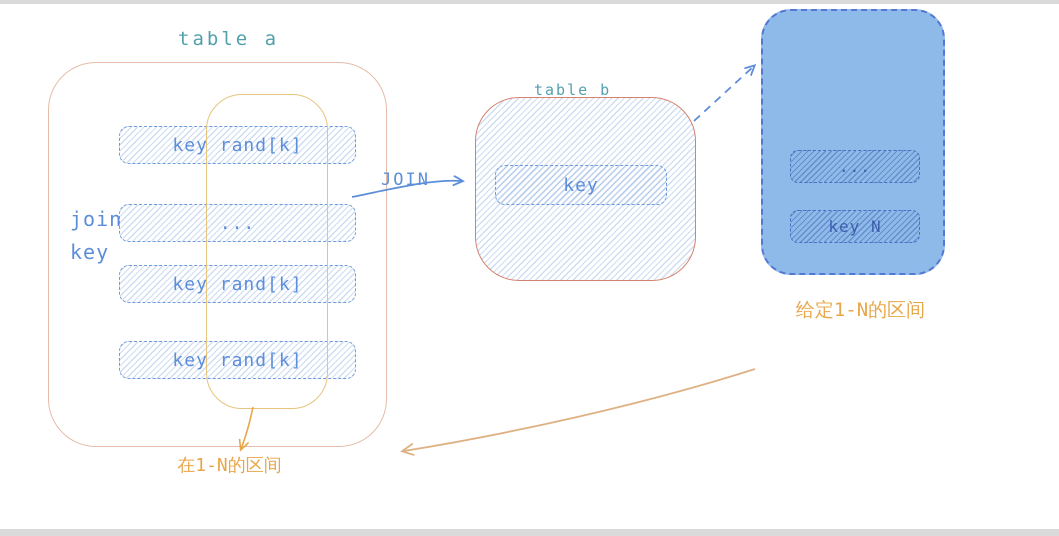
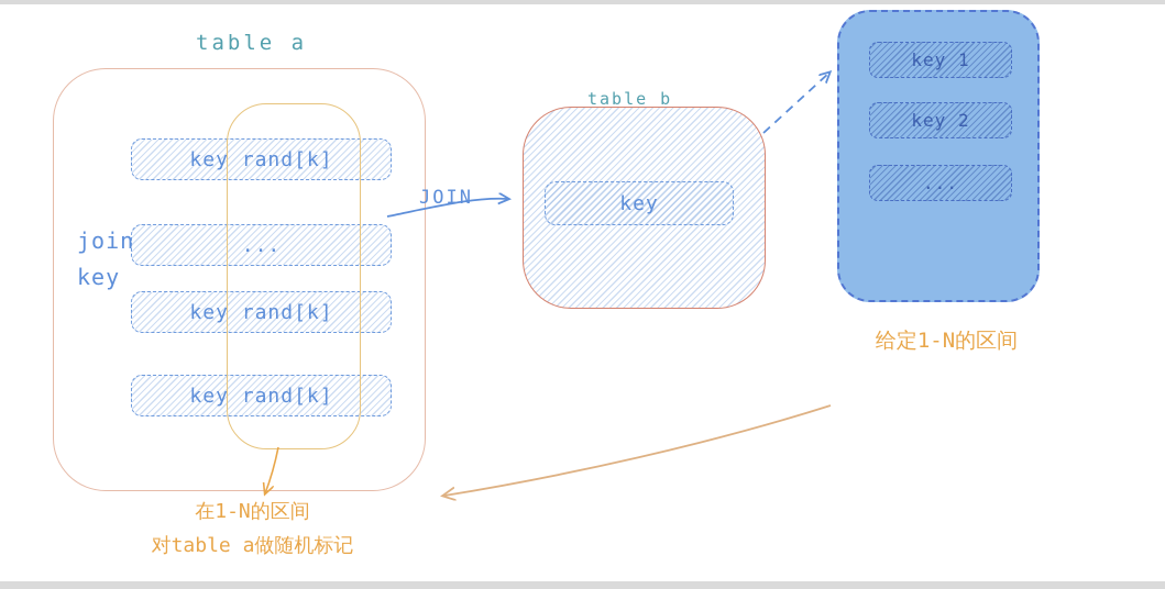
  table a
  join
  key
  key rand[k]
  ...
  key rand[k]
  key rand[k]
  JOIN
  table b
  key
+ key 1
+ key 2
  ...
- key N
  在1-N的区间
+ 对table a做随机标记
  给定1-N的区间
